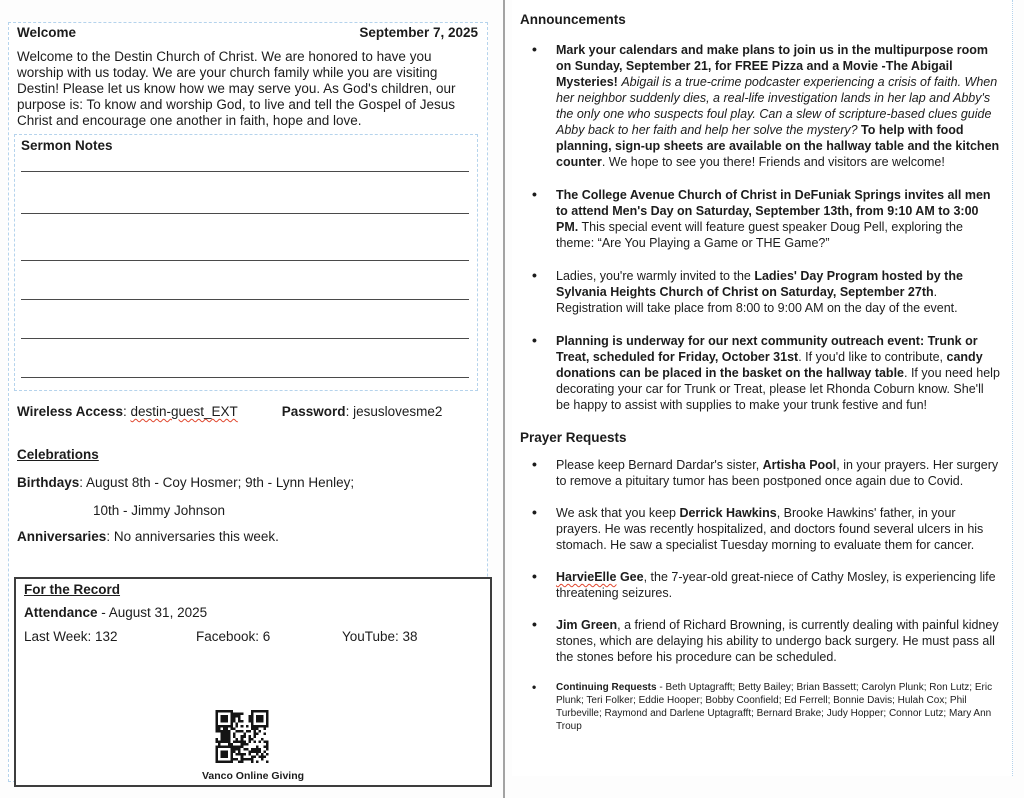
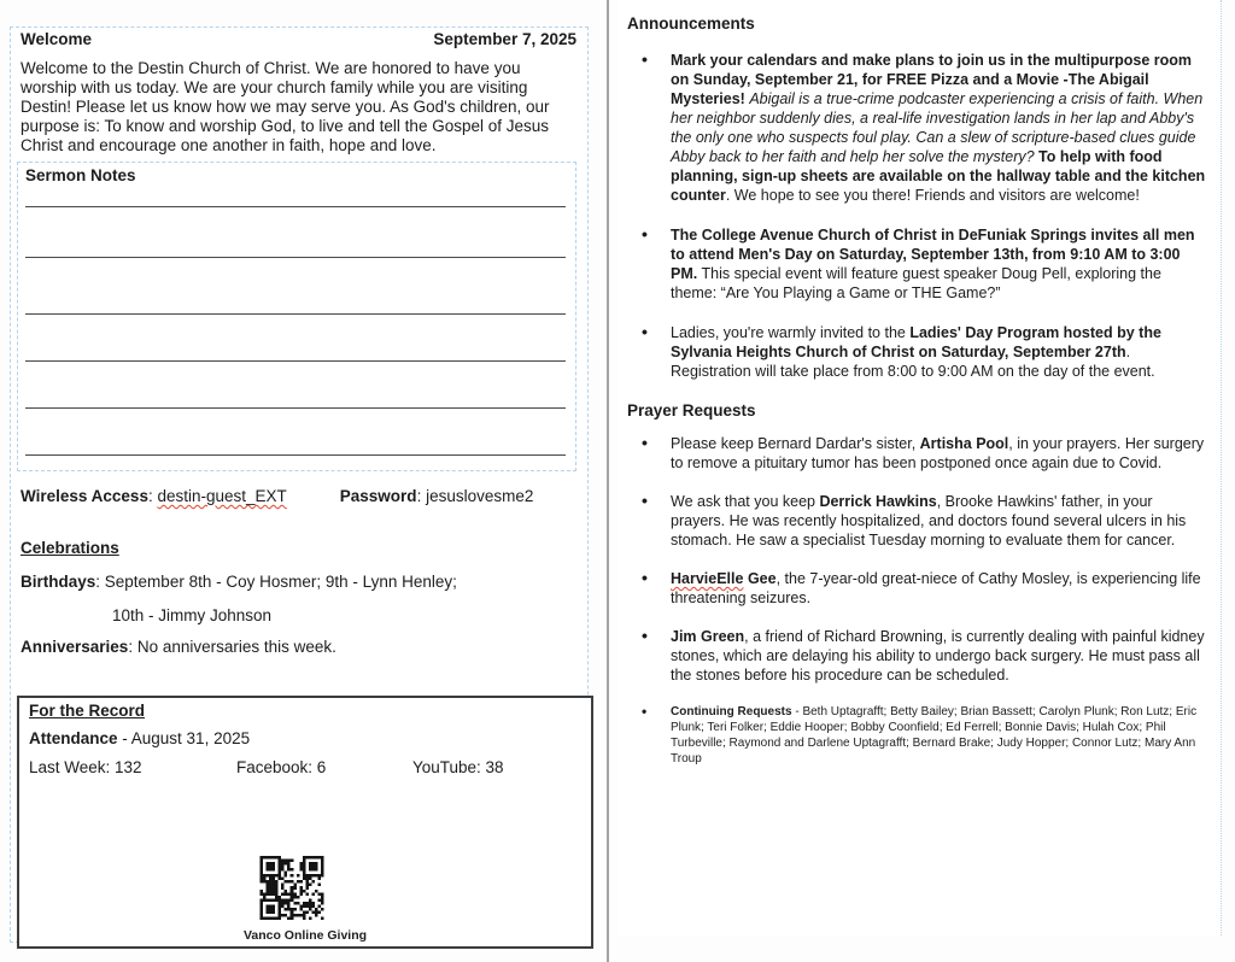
  Welcome
  September 7, 2025
  Welcome to the Destin Church of Christ. We are honored to have you worship with us today. We are your church family while you are visiting Destin! Please let us know how we may serve you. As God's children, our purpose is: To know and worship God, to live and tell the Gospel of Jesus Christ and encourage one another in faith, hope and love.
  Sermon Notes
  Wireless Access: destin-guest_EXT
  Password: jesuslovesme2
  Celebrations
- Birthdays: August 8th - Coy Hosmer; 9th - Lynn Henley;
+ Birthdays: September 8th - Coy Hosmer; 9th - Lynn Henley;
  10th - Jimmy Johnson
  Anniversaries: No anniversaries this week.
  For the Record
  Attendance - August 31, 2025
  Last Week: 132
  Facebook: 6
  YouTube: 38
  Vanco Online Giving
  Announcements
  Mark your calendars and make plans to join us in the multipurpose room on Sunday, September 21, for FREE Pizza and a Movie -The Abigail Mysteries! Abigail is a true-crime podcaster experiencing a crisis of faith. When her neighbor suddenly dies, a real-life investigation lands in her lap and Abby's the only one who suspects foul play. Can a slew of scripture-based clues guide Abby back to her faith and help her solve the mystery? To help with food planning, sign-up sheets are available on the hallway table and the kitchen counter. We hope to see you there! Friends and visitors are welcome!
  The College Avenue Church of Christ in DeFuniak Springs invites all men to attend Men's Day on Saturday, September 13th, from 9:10 AM to 3:00 PM. This special event will feature guest speaker Doug Pell, exploring the theme: “Are You Playing a Game or THE Game?”
  Ladies, you're warmly invited to the Ladies' Day Program hosted by the Sylvania Heights Church of Christ on Saturday, September 27th. Registration will take place from 8:00 to 9:00 AM on the day of the event.
- Planning is underway for our next community outreach event: Trunk or Treat, scheduled for Friday, October 31st. If you'd like to contribute, candy donations can be placed in the basket on the hallway table. If you need help decorating your car for Trunk or Treat, please let Rhonda Coburn know. She'll be happy to assist with supplies to make your trunk festive and fun!
  Prayer Requests
  Please keep Bernard Dardar's sister, Artisha Pool, in your prayers. Her surgery to remove a pituitary tumor has been postponed once again due to Covid.
  We ask that you keep Derrick Hawkins, Brooke Hawkins' father, in your prayers. He was recently hospitalized, and doctors found several ulcers in his stomach. He saw a specialist Tuesday morning to evaluate them for cancer.
  HarvieElle Gee, the 7-year-old great-niece of Cathy Mosley, is experiencing life threatening seizures.
  Jim Green, a friend of Richard Browning, is currently dealing with painful kidney stones, which are delaying his ability to undergo back surgery. He must pass all the stones before his procedure can be scheduled.
  Continuing Requests - Beth Uptagrafft; Betty Bailey; Brian Bassett; Carolyn Plunk; Ron Lutz; Eric Plunk; Teri Folker; Eddie Hooper; Bobby Coonfield; Ed Ferrell; Bonnie Davis; Hulah Cox; Phil Turbeville; Raymond and Darlene Uptagrafft; Bernard Brake; Judy Hopper; Connor Lutz; Mary Ann Troup
